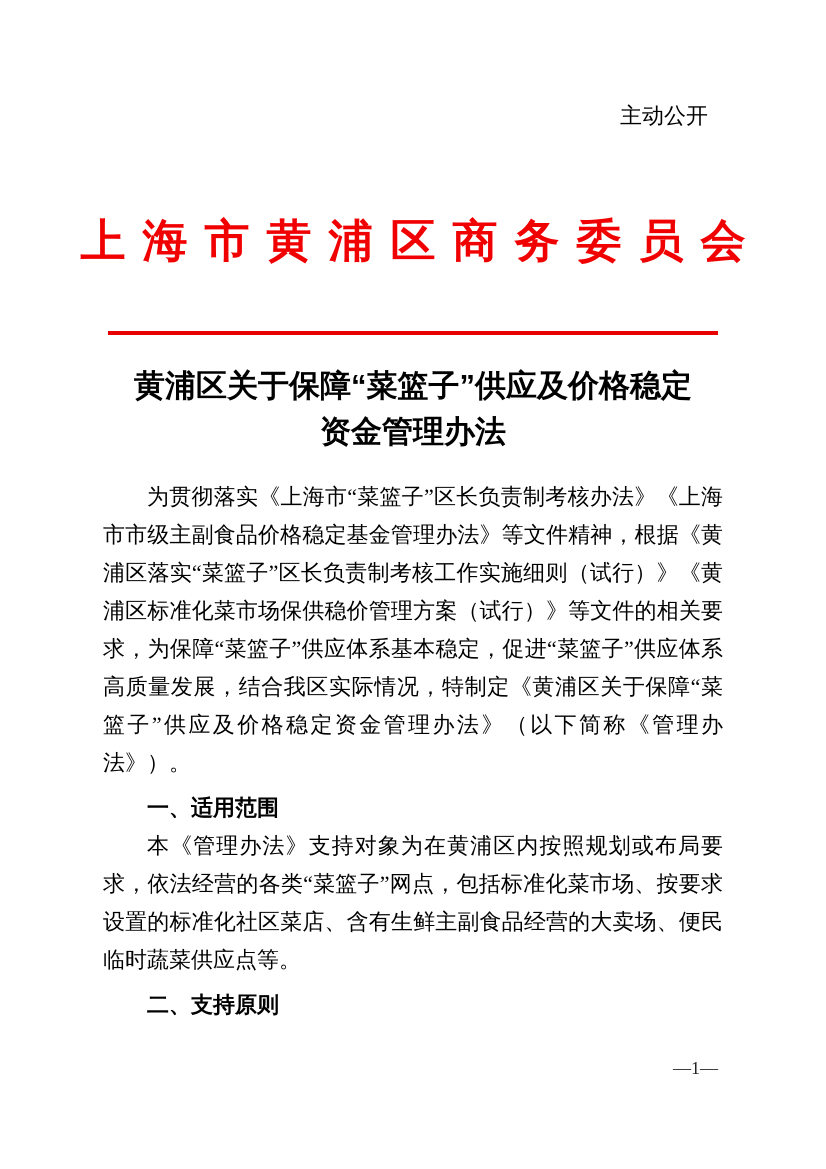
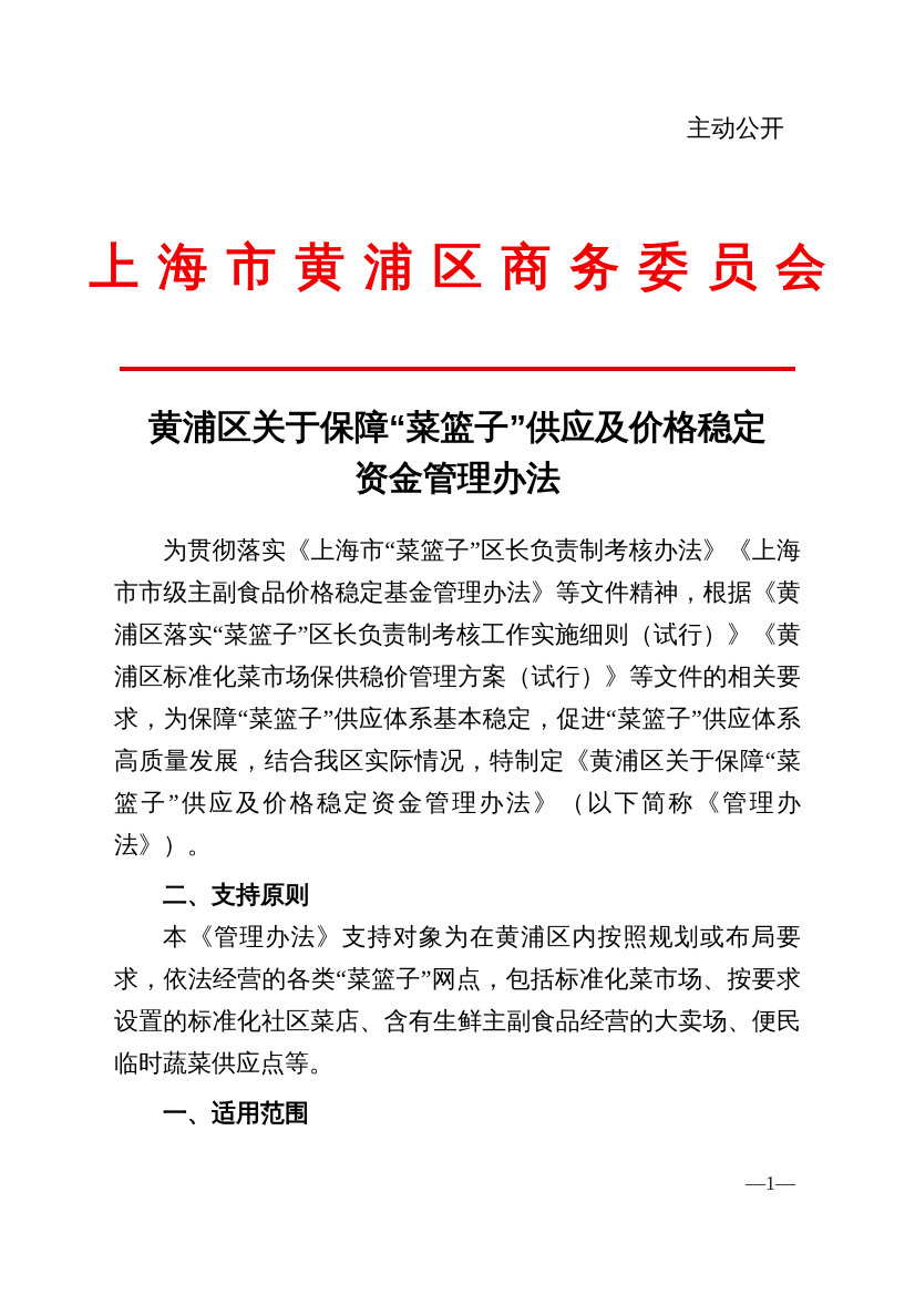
  主动公开
  上海市黄浦区商务委员会
  黄浦区关于保障“菜篮子”供应及价格稳定
  资金管理办法
  为贯彻落实《上海市“菜篮子”区长负责制考核办法》《上海市市级主副食品价格稳定基金管理办法》等文件精神，根据《黄浦区落实“菜篮子”区长负责制考核工作实施细则（试行）》《黄浦区标准化菜市场保供稳价管理方案（试行）》等文件的相关要求，为保障“菜篮子”供应体系基本稳定，促进“菜篮子”供应体系高质量发展，结合我区实际情况，特制定《黄浦区关于保障“菜篮子”供应及价格稳定资金管理办法》（以下简称《管理办法》）。
- 一、适用范围
+ 二、支持原则
  本《管理办法》支持对象为在黄浦区内按照规划或布局要求，依法经营的各类“菜篮子”网点，包括标准化菜市场、按要求设置的标准化社区菜店、含有生鲜主副食品经营的大卖场、便民临时蔬菜供应点等。
- 二、支持原则
+ 一、适用范围
  —1—
